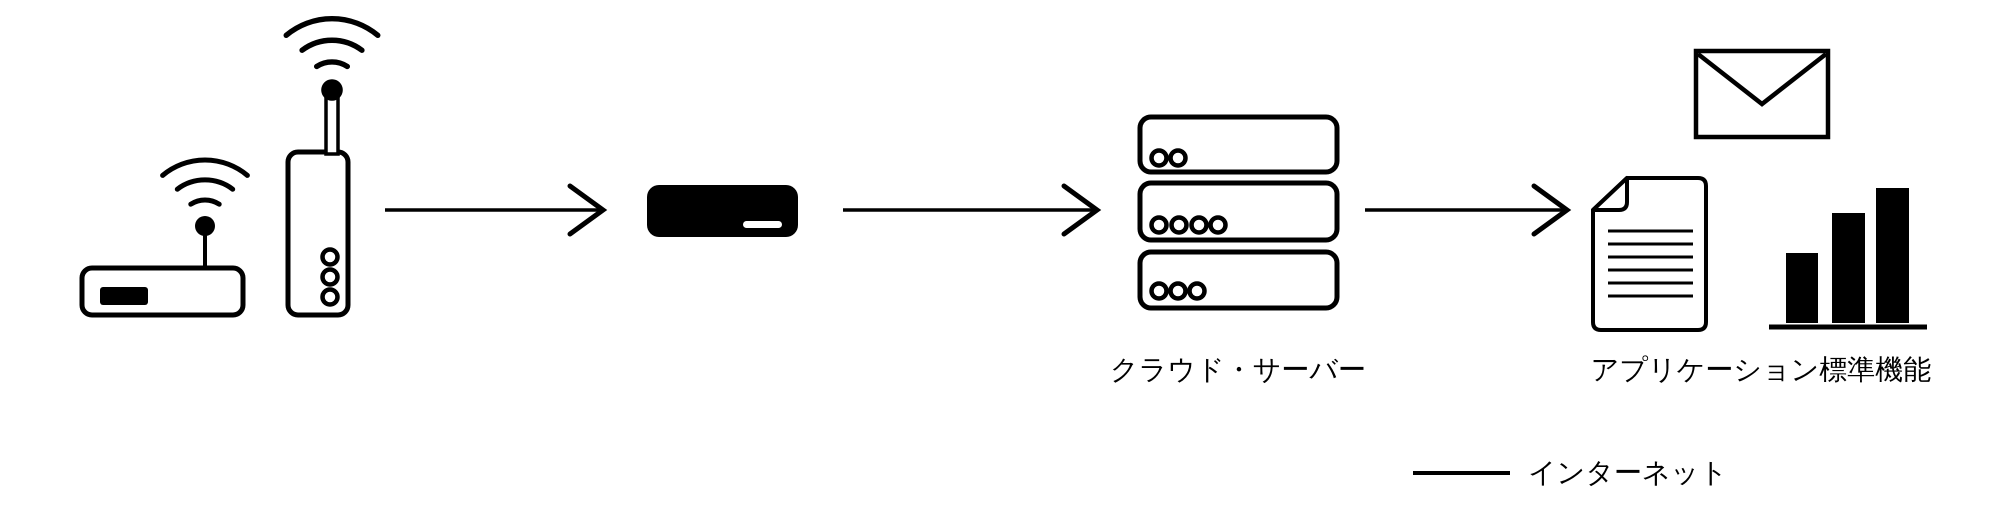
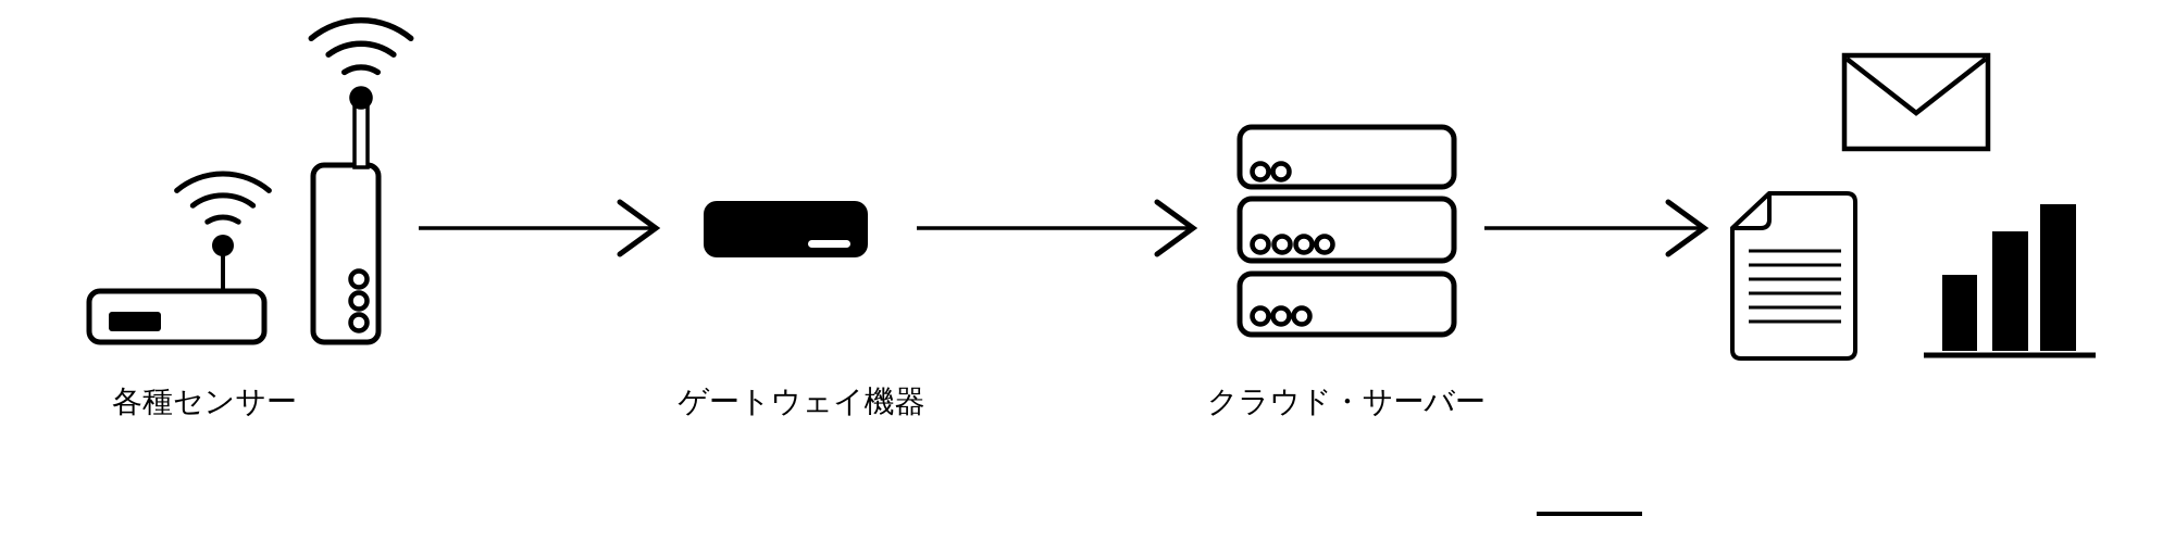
+ 各種センサー
+ ゲートウェイ機器
  クラウド・サーバー
- アプリケーション標準機能
- インターネット
